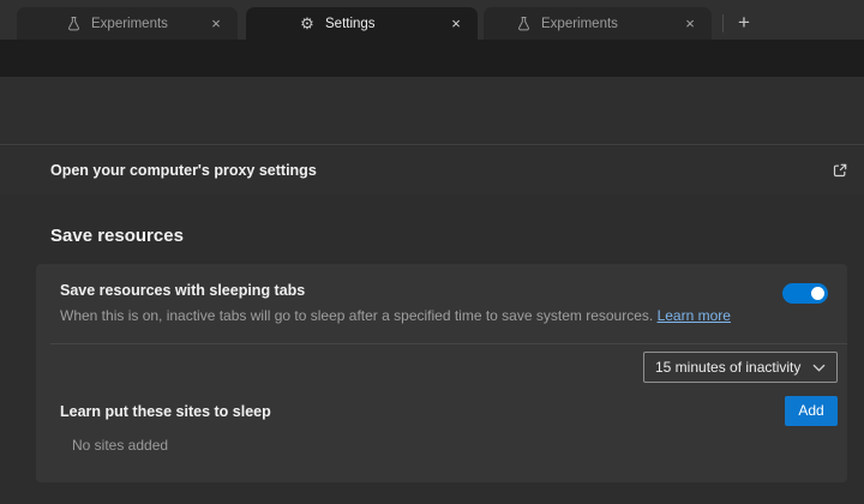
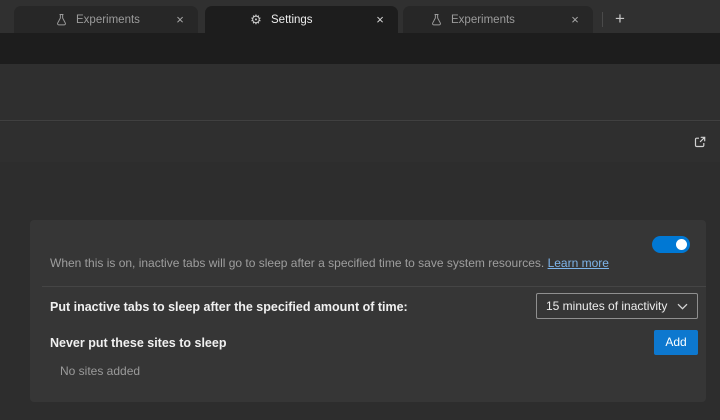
  Experiments
  ×
  ⚙
  Settings
  ×
  Experiments
  ×
  +
- Open your computer's proxy settings
- Save resources
- Save resources with sleeping tabs
  When this is on, inactive tabs will go to sleep after a specified time to save system resources. Learn more
+ Put inactive tabs to sleep after the specified amount of time:
  15 minutes of inactivity
- Learn put these sites to sleep
+ Never put these sites to sleep
  Add
  No sites added
